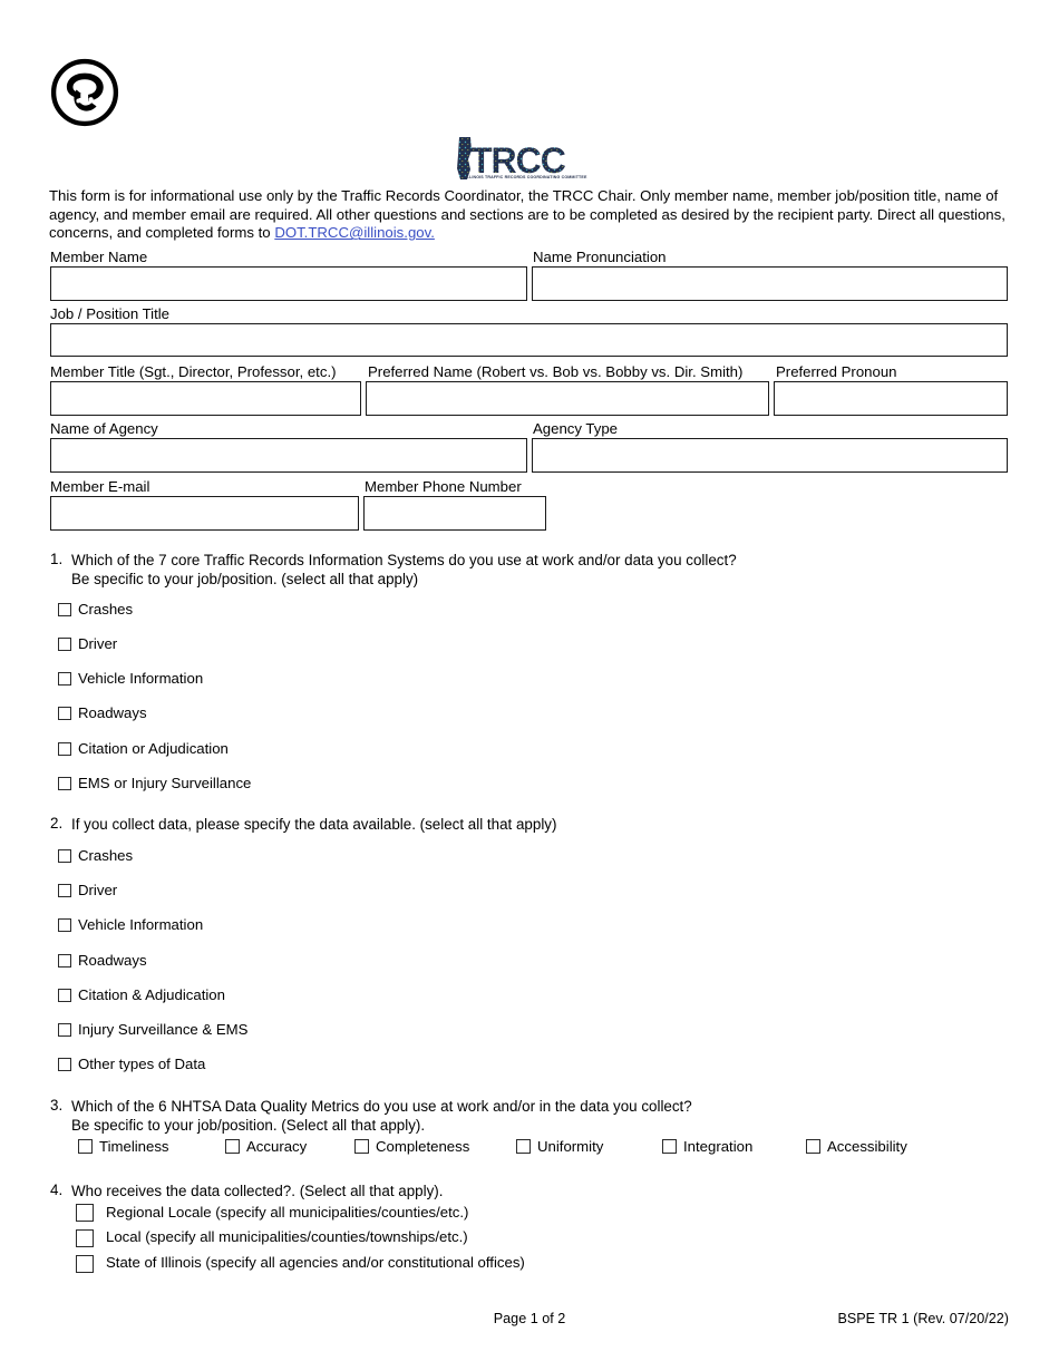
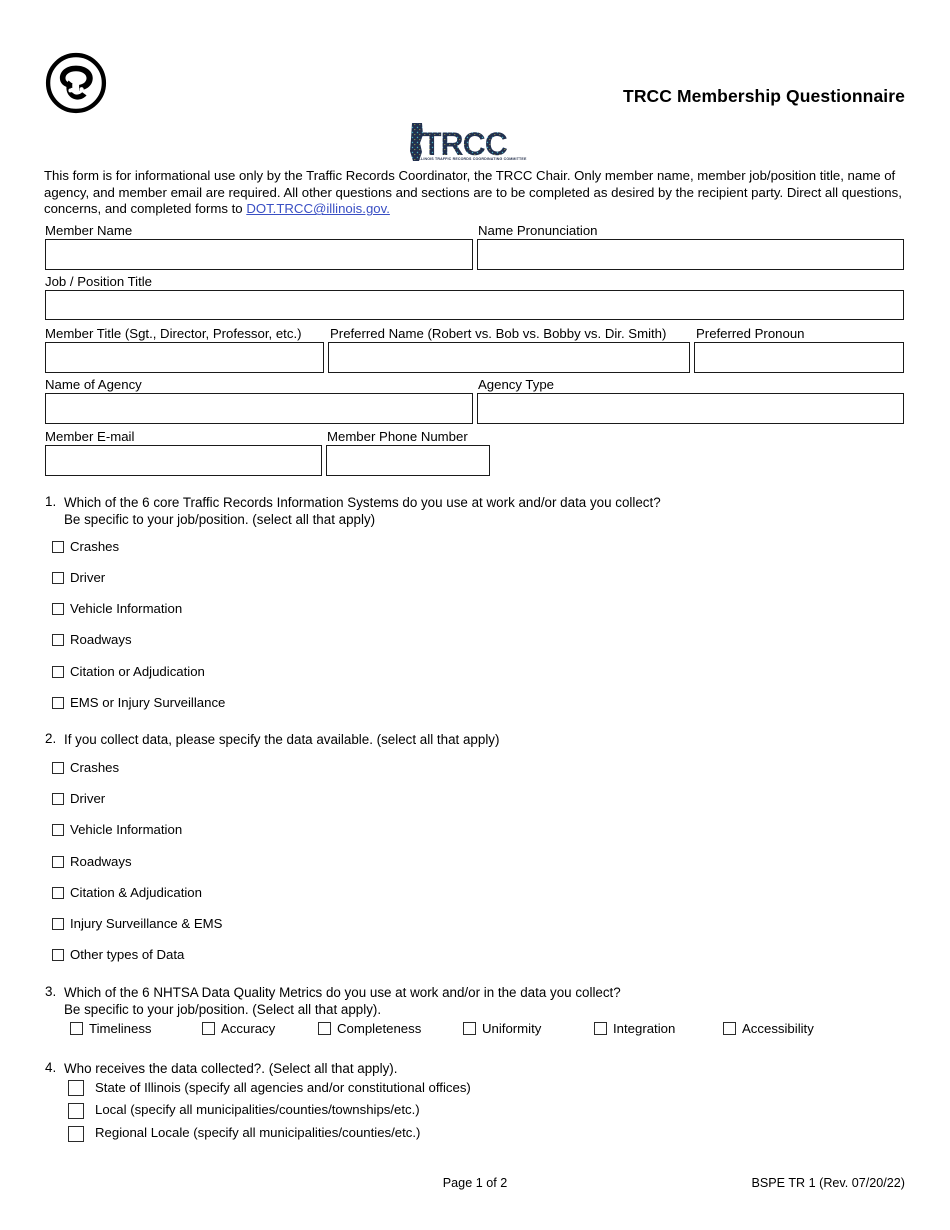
+ TRCC Membership Questionnaire
  TRCC
  This form is for informational use only by the Traffic Records Coordinator, the TRCC Chair. Only member name, member job/position title, name of agency, and member email are required. All other questions and sections are to be completed as desired by the recipient party. Direct all questions, concerns, and completed forms to DOT.TRCC@illinois.gov.
  Member Name
  Name Pronunciation
  Job / Position Title
  Member Title (Sgt., Director, Professor, etc.)
  Preferred Name (Robert vs. Bob vs. Bobby vs. Dir. Smith)
  Preferred Pronoun
  Name of Agency
  Agency Type
  Member E-mail
  Member Phone Number
  1.
- Which of the 7 core Traffic Records Information Systems do you use at work and/or data you collect?
+ Which of the 6 core Traffic Records Information Systems do you use at work and/or data you collect?
  Be specific to your job/position. (select all that apply)
  Crashes
  Driver
  Vehicle Information
  Roadways
  Citation or Adjudication
  EMS or Injury Surveillance
  2.
  If you collect data, please specify the data available. (select all that apply)
  Crashes
  Driver
  Vehicle Information
  Roadways
  Citation & Adjudication
  Injury Surveillance & EMS
  Other types of Data
  3.
  Which of the 6 NHTSA Data Quality Metrics do you use at work and/or in the data you collect?
  Be specific to your job/position. (Select all that apply).
  Timeliness
  Accuracy
  Completeness
  Uniformity
  Integration
  Accessibility
  4.
  Who receives the data collected?. (Select all that apply).
- Regional Locale (specify all municipalities/counties/etc.)
+ State of Illinois (specify all agencies and/or constitutional offices)
  Local (specify all municipalities/counties/townships/etc.)
- State of Illinois (specify all agencies and/or constitutional offices)
+ Regional Locale (specify all municipalities/counties/etc.)
  Page 1 of 2
  BSPE TR 1 (Rev. 07/20/22)
